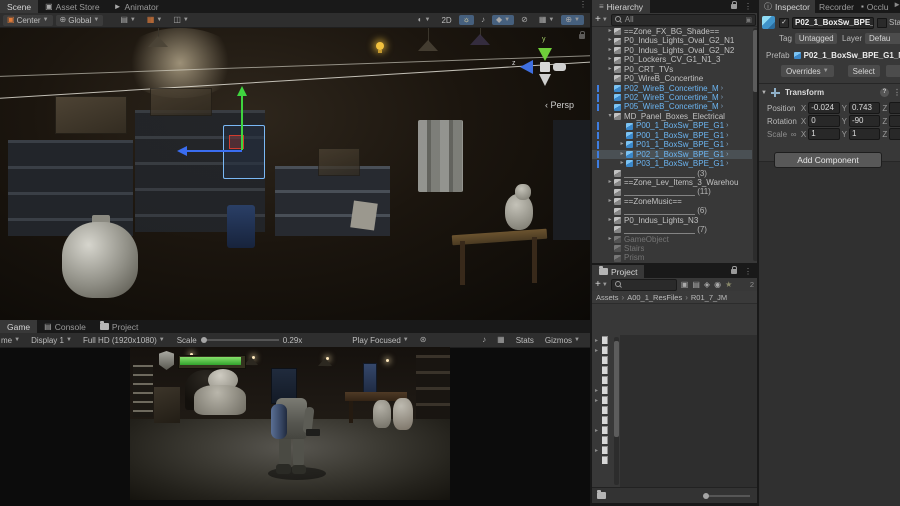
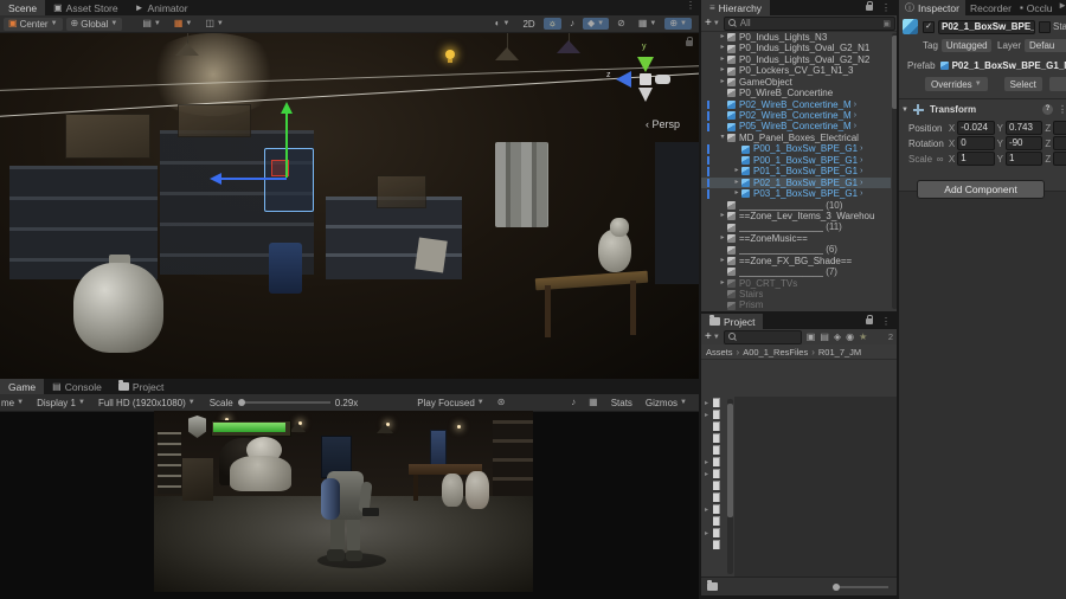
  Scene
  ▣
  Asset Store
  ►
  Animator
  ⋮
  ▣
  Center
  ⊕
  Global
  ▤
  ▦
  ◫
  ◐
  2D
  ☼
  ♪
  ◆
  ⊘
  ▦
  ⊕
  ‹ Persp
  Game
  ▤
  Console
  Project
  me
  Display 1
  Full HD (1920x1080)
  Scale
  0.29x
  Play Focused
  ⊛
  ♪
  ▦
  Stats
  Gizmos
  ≡
  Hierarchy
  ⋮
  +
  All
- ==Zone_FX_BG_Shade==
+ P0_Indus_Lights_N3
  P0_Indus_Lights_Oval_G2_N1
  P0_Indus_Lights_Oval_G2_N2
  P0_Lockers_CV_G1_N1_3
- P0_CRT_TVs
+ GameObject
  P0_WireB_Concertine
  P02_WireB_Concertine_M
  P02_WireB_Concertine_M
  P05_WireB_Concertine_M
  MD_Panel_Boxes_Electrical
  P00_1_BoxSw_BPE_G1
  P00_1_BoxSw_BPE_G1
  P01_1_BoxSw_BPE_G1
  P02_1_BoxSw_BPE_G1
  P03_1_BoxSw_BPE_G1
  ________________
- (3)
+ (10)
  ==Zone_Lev_Items_3_Warehou
  ________________
  (11)
  ==ZoneMusic==
  ________________
  (6)
- P0_Indus_Lights_N3
+ ==Zone_FX_BG_Shade==
  ________________
  (7)
- GameObject
+ P0_CRT_TVs
  Stairs
  Prism
  Project
  ⋮
  +
  ▣
  ▤
  ◈
  ◉
  ★
  2
  Assets
  ›
  A00_1_ResFiles
  ›
  R01_7_JM
  ⓘ
  Inspector
  Recorder
  ▪
  Occlu
  ►
  P02_1_BoxSw_BPE_
  Sta
  Tag
  Untagged
  Layer
  Defau
  Prefab
  P02_1_BoxSw_BPE_G1_
  Overrides
  Select
  Transform
  ⋮
  Position
  X
  -0.024
  Y
  0.743
  Z
  Rotation
  X
  0
  Y
  -90
  Z
  Scale
  ∞
  X
  1
  Y
  1
  Z
  Add Component
